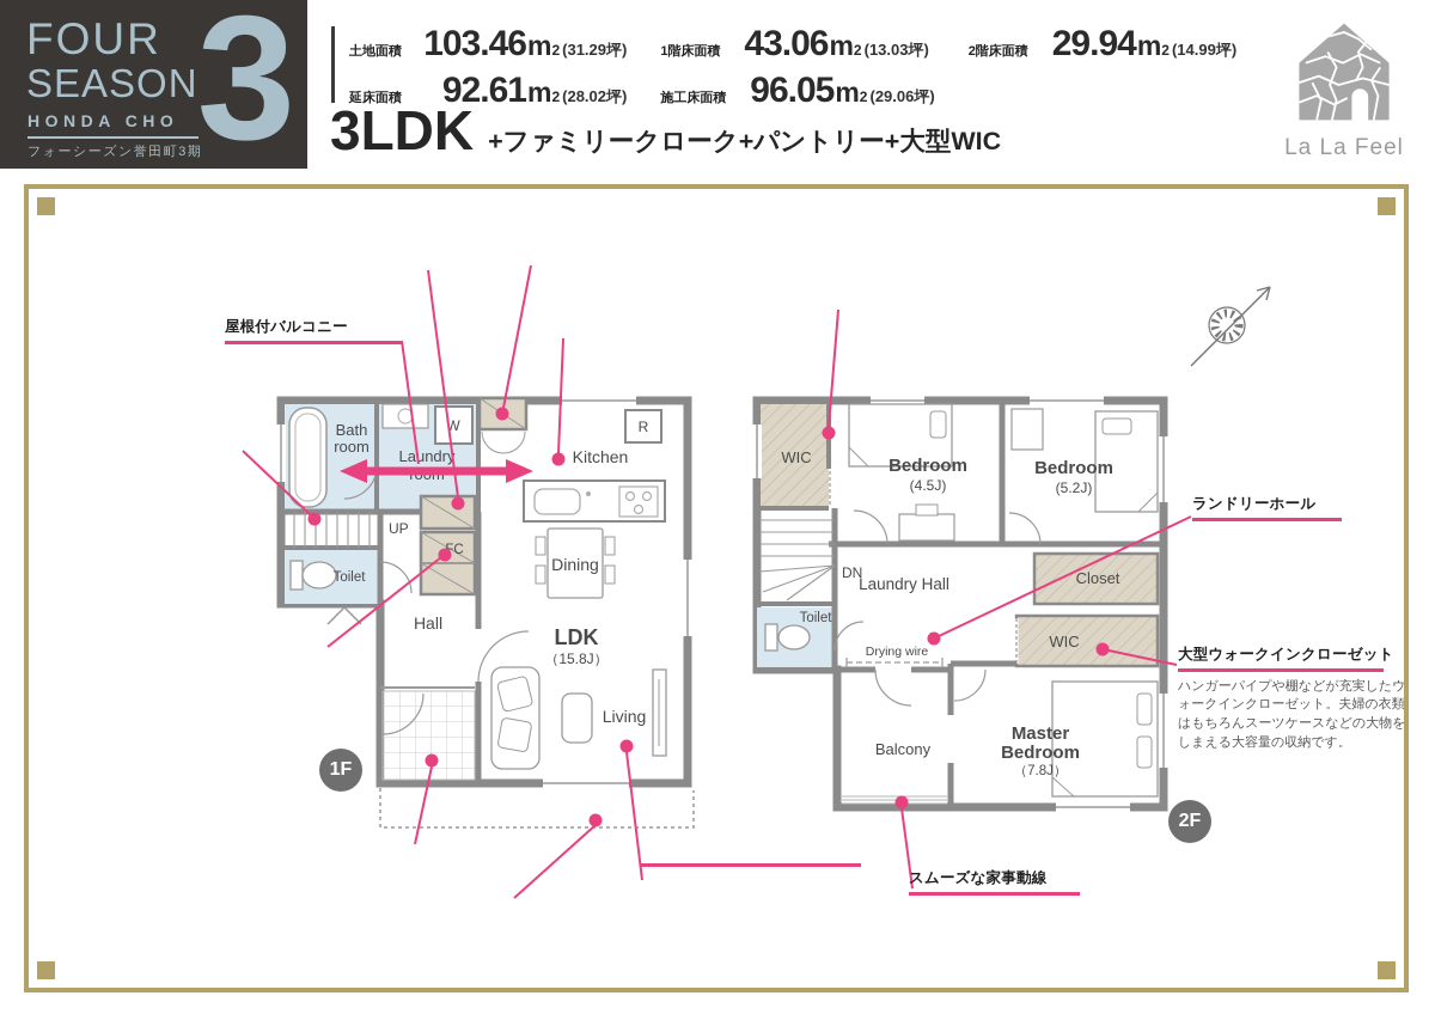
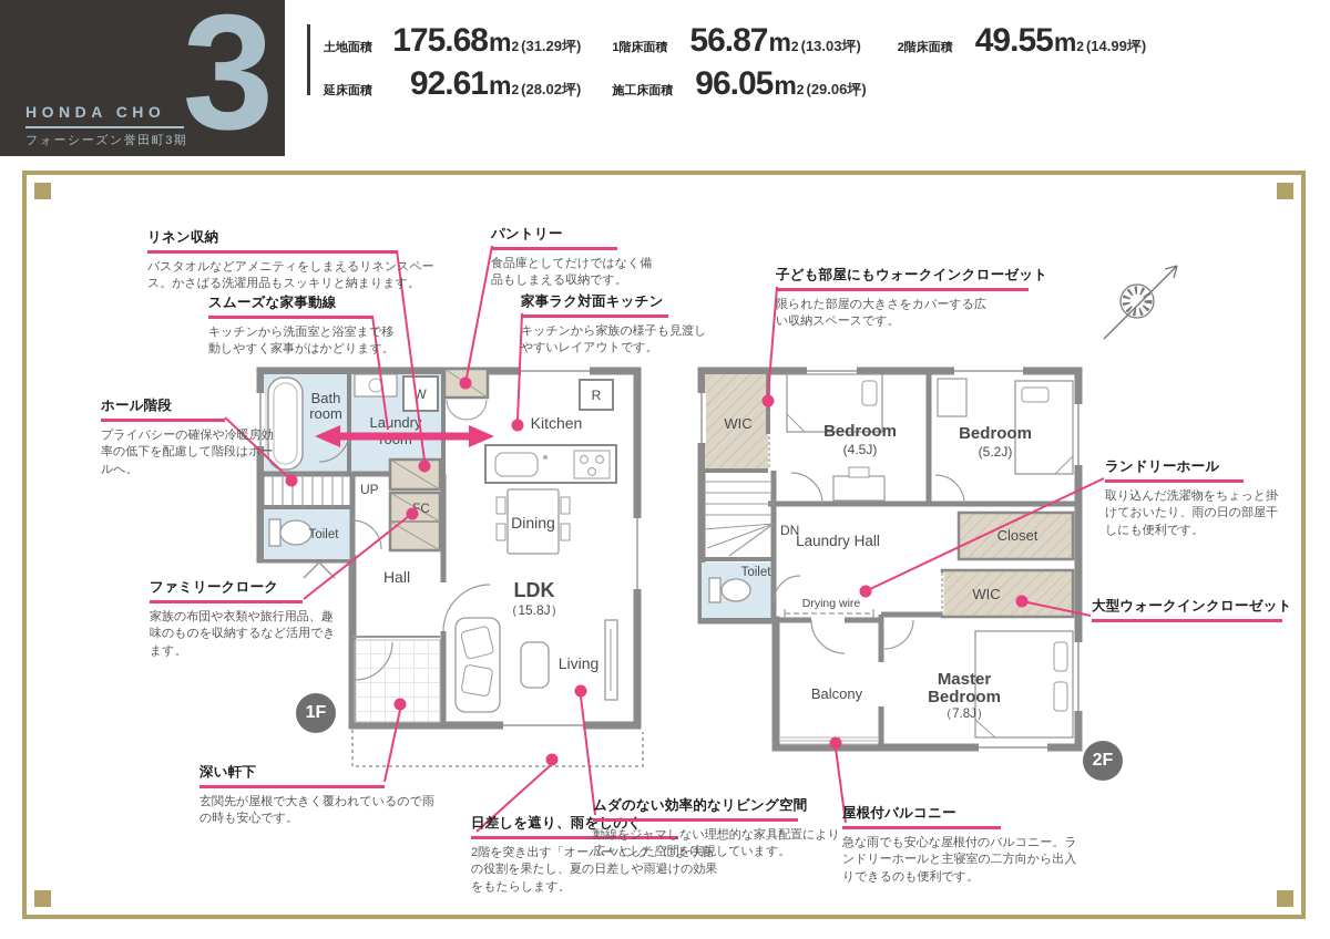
- FOUR
- SEASON
  HONDA CHO
  フォーシーズン誉田町3期
  3
  土地面積
- 103.46
+ 175.68
  m
  2
  (31.29坪)
  延床面積
  92.61
  m
  2
  (28.02坪)
  1階床面積
- 43.06
+ 56.87
  m
  2
  (13.03坪)
  施工床面積
  96.05
  m
  2
  (29.06坪)
  2階床面積
- 29.94
+ 49.55
  m
  2
  (14.99坪)
- 3LDK
- +ファミリークローク+パントリー+大型WIC
- La La Feel
  Bath
  room
  Laundry
  W
  Kitchen
  R
  UP
  Toilet
  FC
  Hall
  Dining
  LDK
  （15.8J）
  Living
  WIC
  Bedroom
  (4.5J)
  Bedroom
  (5.2J)
  DN
  Laundry Hall
  Toilet
  Closet
  WIC
  Drying wire
  Balcony
  Master
  Bedroom
  （7.8J）
  1F
  2F
+ リネン収納
+ バスタオルなどアメニティをしまえるリネンスペース。かさばる洗濯用品もスッキリと納まります。
- 屋根付バルコニー
+ スムーズな家事動線
+ キッチンから洗面室と浴室まで移動しやすく家事がはかどります。
+ ホール階段
+ プライバシーの確保や冷暖房効率の低下を配慮して階段はホールへ。
+ ファミリークローク
+ 家族の布団や衣類や旅行用品、趣味のものを収納するなど活用できます。
+ 深い軒下
+ 玄関先が屋根で大きく覆われているので雨の時も安心です。
+ 日差しを遮り、雨をしのぐ
+ 2階を突き出す「オーバーハング」により庇の役割を果たし、夏の日差しや雨避けの効果をもたらします。
+ パントリー
+ 食品庫としてだけではなく備品もしまえる収納です。
+ 家事ラク対面キッチン
+ キッチンから家族の様子も見渡しやすいレイアウトです。
+ ムダのない効率的なリビング空間
+ 動線をジャマしない理想的な家具配置により広々とした空間を実現しています。
+ 子ども部屋にもウォークインクローゼット
+ 限られた部屋の大きさをカバーする広い収納スペースです。
  ランドリーホール
+ 取り込んだ洗濯物をちょっと掛けておいたり、雨の日の部屋干しにも便利です。
  大型ウォークインクローゼット
- ハンガーパイプや棚などが充実したウォークインクローゼット。夫婦の衣類はもちろんスーツケースなどの大物をしまえる大容量の収納です。
- スムーズな家事動線
+ 屋根付バルコニー
+ 急な雨でも安心な屋根付のバルコニー。ランドリーホールと主寝室の二方向から出入りできるのも便利です。
